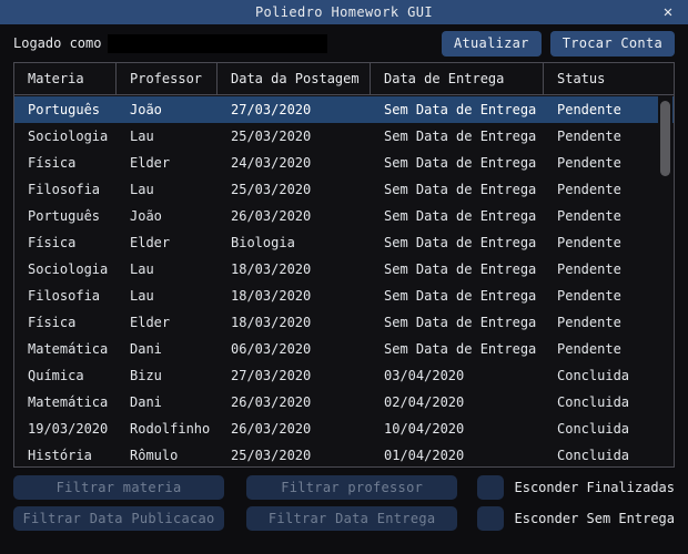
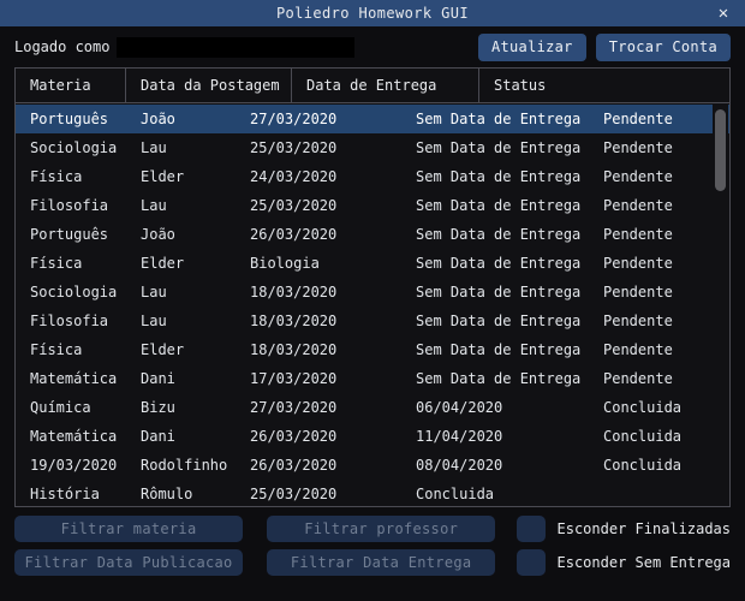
  Poliedro Homework GUI
  ✕
  Logado como
  Atualizar
  Trocar Conta
  Materia
- Professor
  Data da Postagem
  Data de Entrega
  Status
  Português
  João
  27/03/2020
  Sem Data de Entrega
  Pendente
  Sociologia
  Lau
  25/03/2020
  Sem Data de Entrega
  Pendente
  Física
  Elder
  24/03/2020
  Sem Data de Entrega
  Pendente
  Filosofia
  Lau
  25/03/2020
  Sem Data de Entrega
  Pendente
  Português
  João
  26/03/2020
  Sem Data de Entrega
  Pendente
  Física
  Elder
  Biologia
  Sem Data de Entrega
  Pendente
  Sociologia
  Lau
  18/03/2020
  Sem Data de Entrega
  Pendente
  Filosofia
  Lau
  18/03/2020
  Sem Data de Entrega
  Pendente
  Física
  Elder
  18/03/2020
  Sem Data de Entrega
  Pendente
  Matemática
  Dani
- 06/03/2020
+ 17/03/2020
  Sem Data de Entrega
  Pendente
  Química
  Bizu
  27/03/2020
- 03/04/2020
+ 06/04/2020
  Concluida
  Matemática
  Dani
  26/03/2020
- 02/04/2020
+ 11/04/2020
  Concluida
  19/03/2020
  Rodolfinho
  26/03/2020
- 10/04/2020
+ 08/04/2020
  Concluida
  História
  Rômulo
  25/03/2020
- 01/04/2020
  Concluida
  Filtrar materia
  Filtrar professor
  Esconder Finalizadas
  Filtrar Data Publicacao
  Filtrar Data Entrega
  Esconder Sem Entrega
